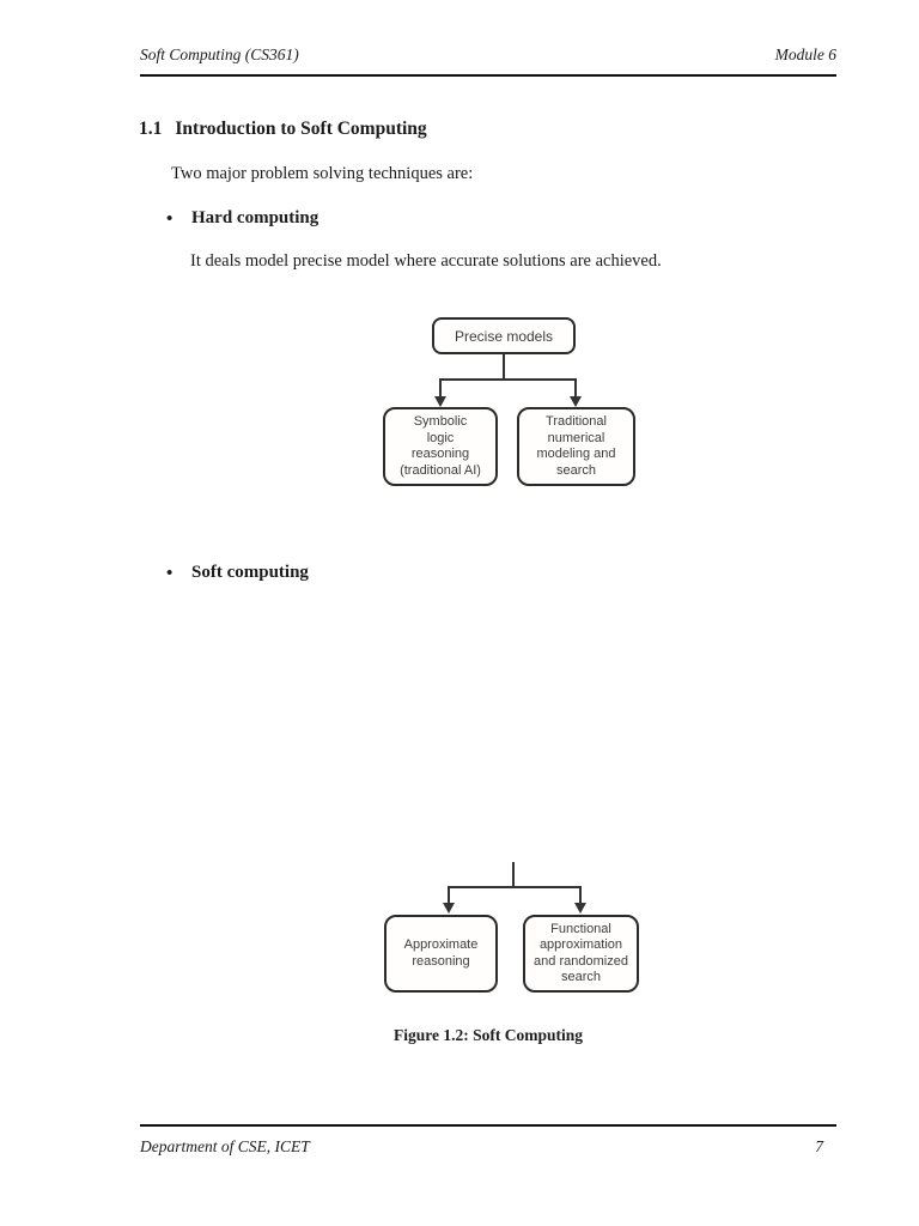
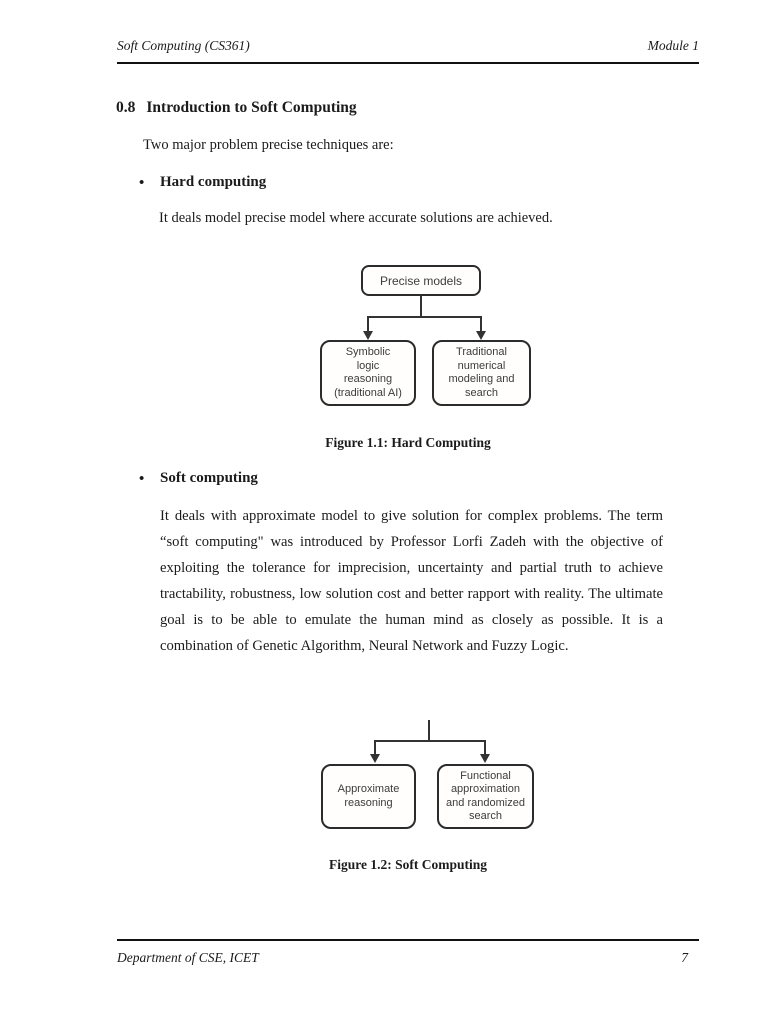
  Soft Computing (CS361)
- Module 6
+ Module 1
- 1.1 Introduction to Soft Computing
+ 0.8 Introduction to Soft Computing
- Two major problem solving techniques are:
+ Two major problem precise techniques are:
  •
  Hard computing
  It deals model precise model where accurate solutions are achieved.
  Precise models
  Symbolic
  logic
  reasoning
  (traditional AI)
  Traditional
  numerical
  modeling and
  search
+ Figure 1.1: Hard Computing
  •
  Soft computing
+ It deals with approximate model to give solution for complex problems. The term “soft computing" was introduced by Professor Lorfi Zadeh with the objective of exploiting the tolerance for imprecision, uncertainty and partial truth to achieve tractability, robustness, low solution cost and better rapport with reality. The ultimate goal is to be able to emulate the human mind as closely as possible. It is a combination of Genetic Algorithm, Neural Network and Fuzzy Logic.
  Approximate
  reasoning
  Functional
  approximation
  and randomized
  search
  Figure 1.2: Soft Computing
  Department of CSE, ICET
  7
